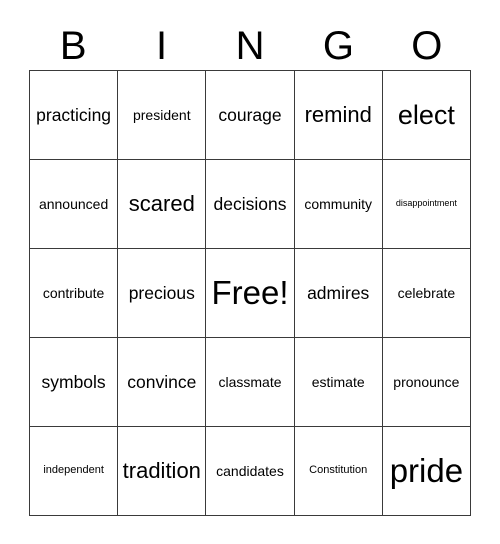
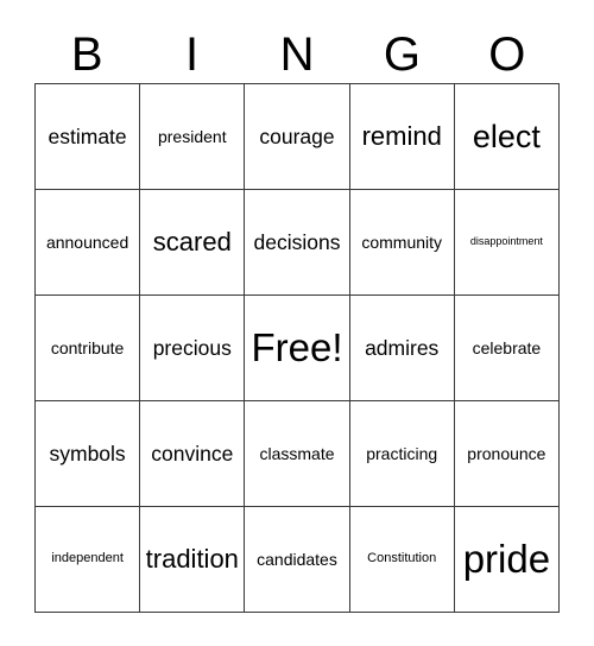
  B
  I
  N
  G
  O
- practicing
+ estimate
  president
  courage
  remind
  elect
  announced
  scared
  decisions
  community
  disappointment
  contribute
  precious
  Free!
  admires
  celebrate
  symbols
  convince
  classmate
- estimate
+ practicing
  pronounce
  independent
  tradition
  candidates
  Constitution
  pride
